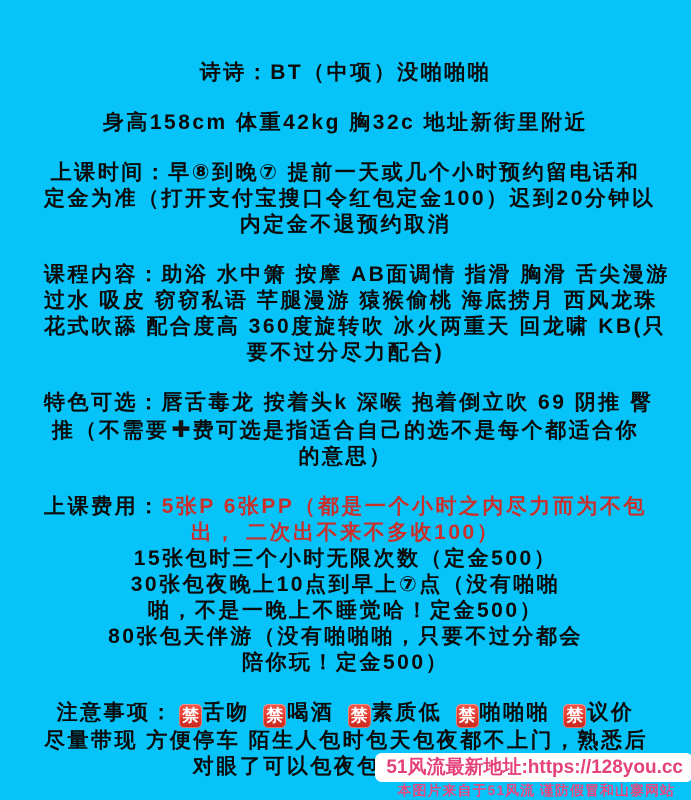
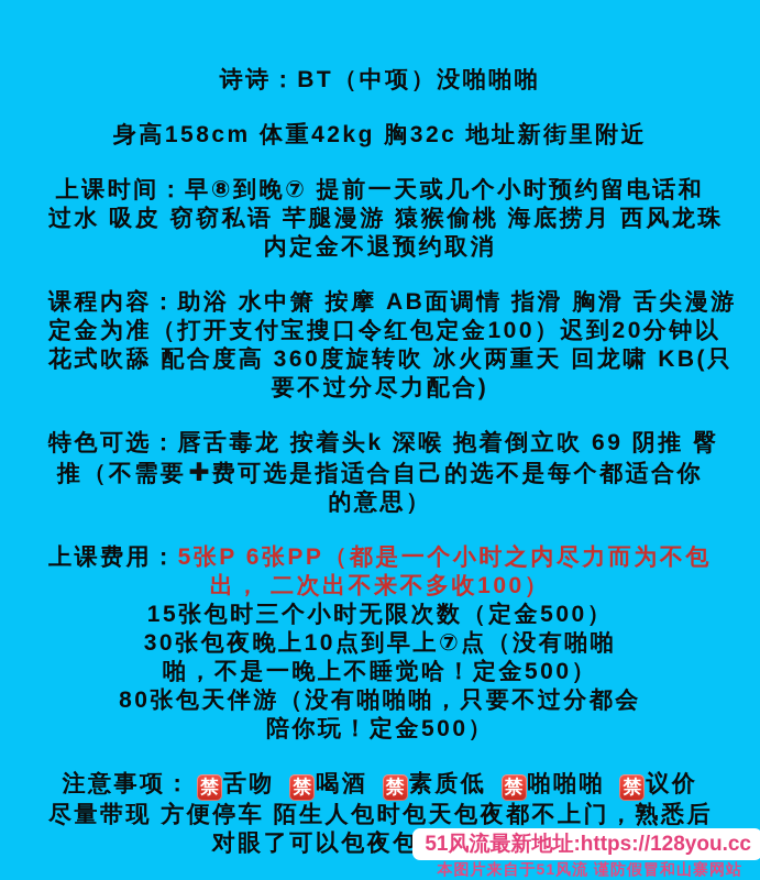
  诗诗：BT（中项）没啪啪啪
  身高158cm 体重42kg 胸32c 地址新街里附近
  上课时间：早⑧到晚⑦ 提前一天或几个小时预约留电话和
- 定金为准（打开支付宝搜口令红包定金100）迟到20分钟以
+ 过水 吸皮 窃窃私语 芊腿漫游 猿猴偷桃 海底捞月 西风龙珠
  内定金不退预约取消
  课程内容：助浴 水中箫 按摩 AB面调情 指滑 胸滑 舌尖漫游
- 过水 吸皮 窃窃私语 芊腿漫游 猿猴偷桃 海底捞月 西风龙珠
+ 定金为准（打开支付宝搜口令红包定金100）迟到20分钟以
  花式吹舔 配合度高 360度旋转吹 冰火两重天 回龙啸 KB(只
  要不过分尽力配合)
  特色可选：唇舌毒龙 按着头k 深喉 抱着倒立吹 69 阴推 臀
  推（不需要✚费可选是指适合自己的选不是每个都适合你
  的意思）
  上课费用：5张P 6张PP（都是一个小时之内尽力而为不包
  出， 二次出不来不多收100）
  15张包时三个小时无限次数（定金500）
  30张包夜晚上10点到早上⑦点（没有啪啪
  啪，不是一晚上不睡觉哈！定金500）
  80张包天伴游（没有啪啪啪，只要不过分都会
  陪你玩！定金500）
  注意事项： 禁 舌吻 禁 喝酒 禁 素质低 禁 啪啪啪 禁 议价
  尽量带现 方便停车 陌生人包时包天包夜都不上门，熟悉后
  51风流最新地址:https://128you.cc
  本图片来自于51风流 谨防假冒和山寨网站
